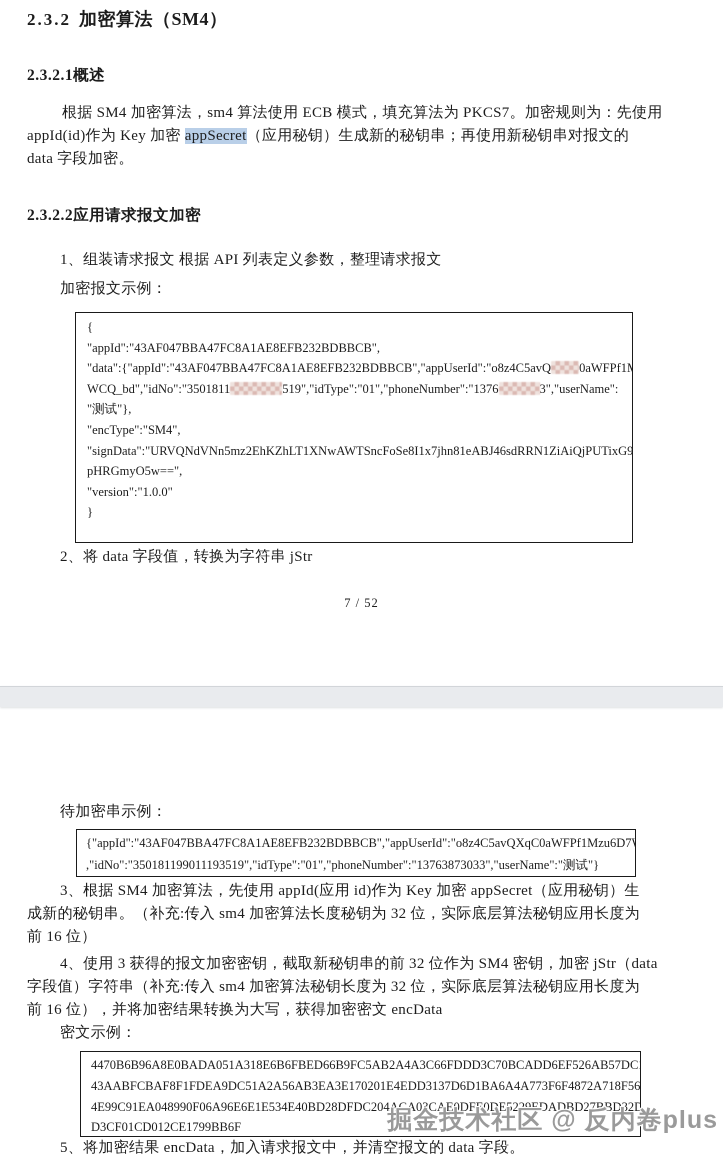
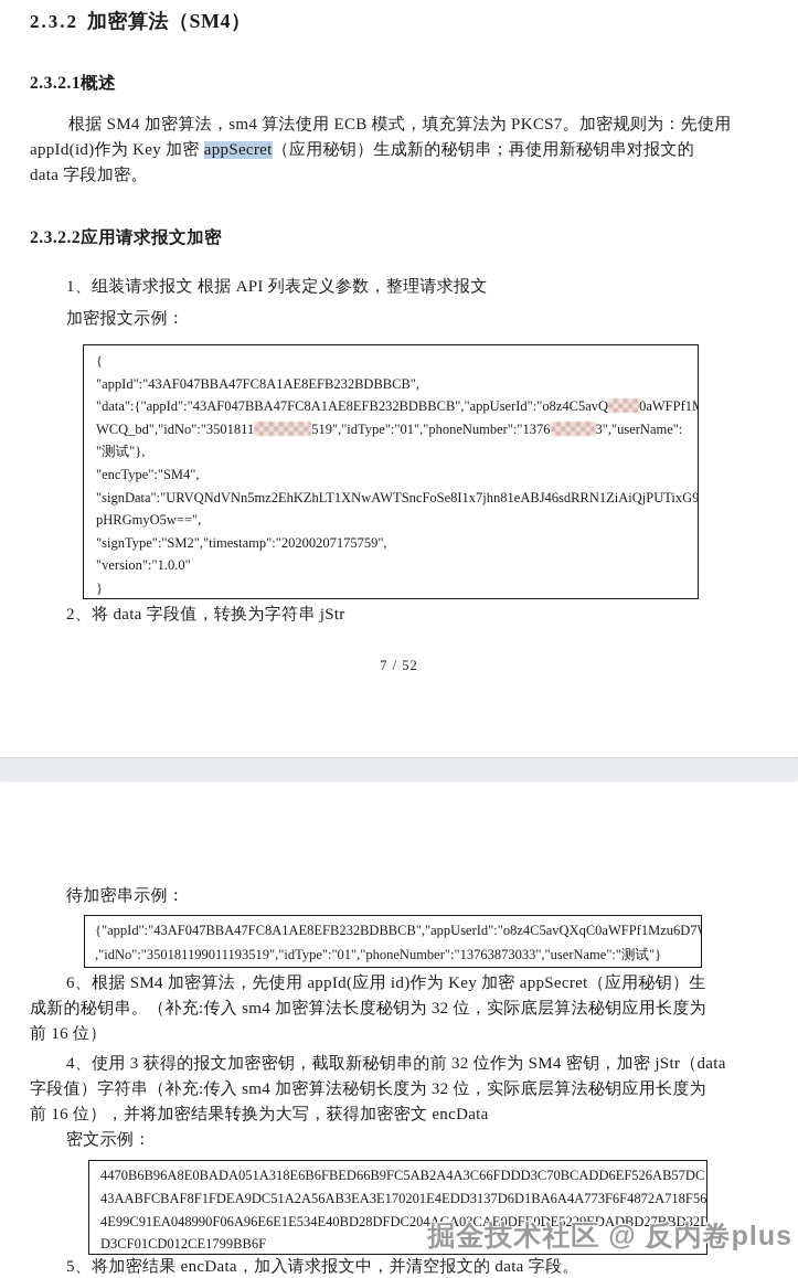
  2.3.2 加密算法（SM4）
  2.3.2.1概述
  根据 SM4 加密算法，sm4 算法使用 ECB 模式，填充算法为 PKCS7。加密规则为：先使用
  appId(id)作为 Key 加密 appSecret（应用秘钥）生成新的秘钥串；再使用新秘钥串对报文的
  data 字段加密。
  2.3.2.2应用请求报文加密
  1、组装请求报文 根据 API 列表定义参数，整理请求报文
  加密报文示例：
  {
  "appId":"43AF047BBA47FC8A1AE8EFB232BDBBCB",
  "data":{"appId":"43AF047BBA47FC8A1AE8EFB232BDBBCB","appUserId":"o8z4C5avQ 0aWFPf1
  WCQ_bd","idNo":"3501811 519","idType":"01","phoneNumber":"1376 3","userName":
  "测试"},
  "encType":"SM4",
  "signData":"URVQNdVNn5mz2EhKZhLT1XNwAWTSncFoSe8I1x7jhn81eABJ46sdRRN1ZiAiQjPUTixG9
  pHRGmyO5w==",
+ "signType":"SM2","timestamp":"20200207175759",
  "version":"1.0.0"
  }
  2、将 data 字段值，转换为字符串 jStr
  7 / 52
  待加密串示例：
  {"appId":"43AF047BBA47FC8A1AE8EFB232BDBBCB","appUserId":"o8z4C5avQXqC0aWFPf1Mzu6D7
  ,"idNo":"350181199011193519","idType":"01","phoneNumber":"13763873033","userName":"测试"}
- 3、根据 SM4 加密算法，先使用 appId(应用 id)作为 Key 加密 appSecret（应用秘钥）生
+ 6、根据 SM4 加密算法，先使用 appId(应用 id)作为 Key 加密 appSecret（应用秘钥）生
  成新的秘钥串。（补充:传入 sm4 加密算法长度秘钥为 32 位，实际底层算法秘钥应用长度为
  前 16 位）
  4、使用 3 获得的报文加密密钥，截取新秘钥串的前 32 位作为 SM4 密钥，加密 jStr（data
  字段值）字符串（补充:传入 sm4 加密算法秘钥长度为 32 位，实际底层算法秘钥应用长度为
  前 16 位），并将加密结果转换为大写，获得加密密文 encData
  密文示例：
  4470B6B96A8E0BADA051A318E6B6FBED66B9FC5AB2A4A3C66FDDD3C70BCADD6EF526AB57DC
  43AABFCBAF8F1FDEA9DC51A2A56AB3EA3E170201E4EDD3137D6D1BA6A4A773F6F4872A718F56
  4E99C91EA048990F06A96E6E1E534E40BD28DFDC204ACA03CAE0DFE0DE5229EDADBD27BBD3
  D3CF01CD012CE1799BB6F
  5、将加密结果 encData，加入请求报文中，并清空报文的 data 字段。
  掘金技术社区 @ 反内卷plus
